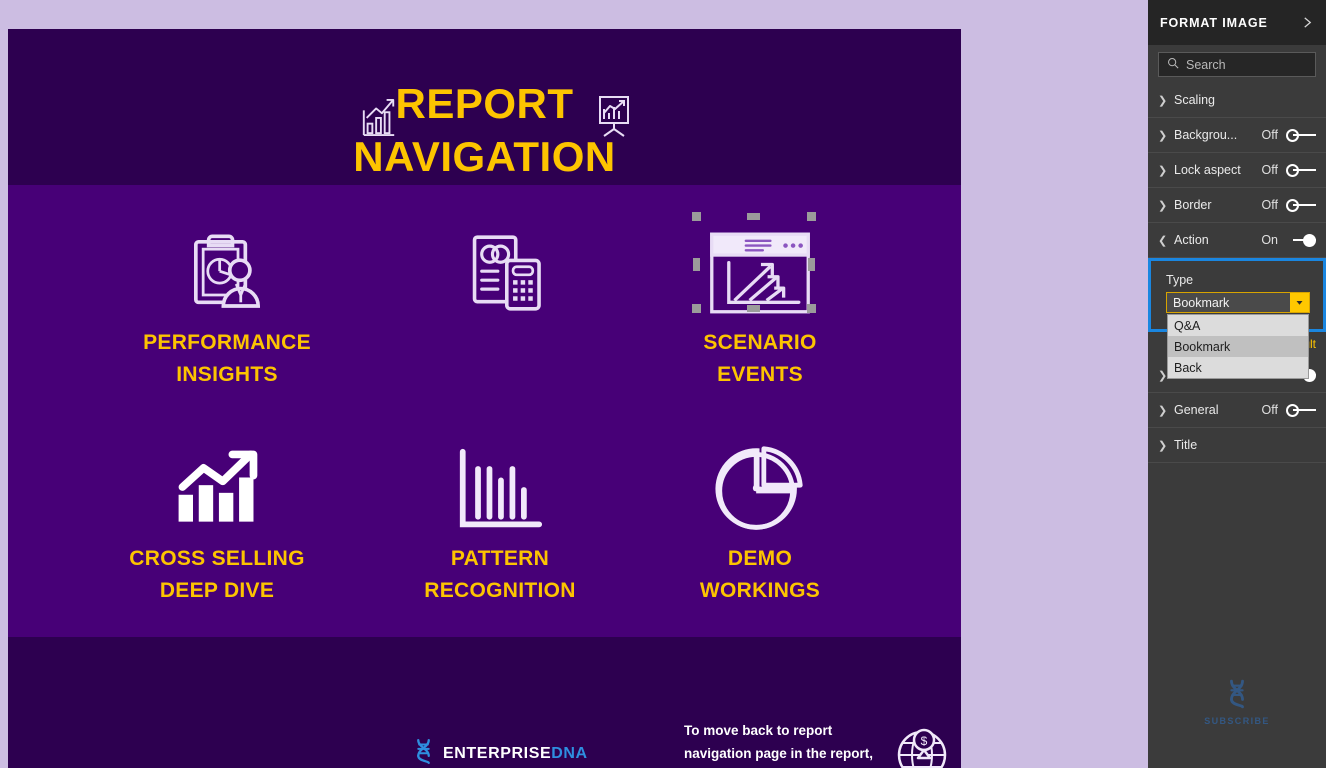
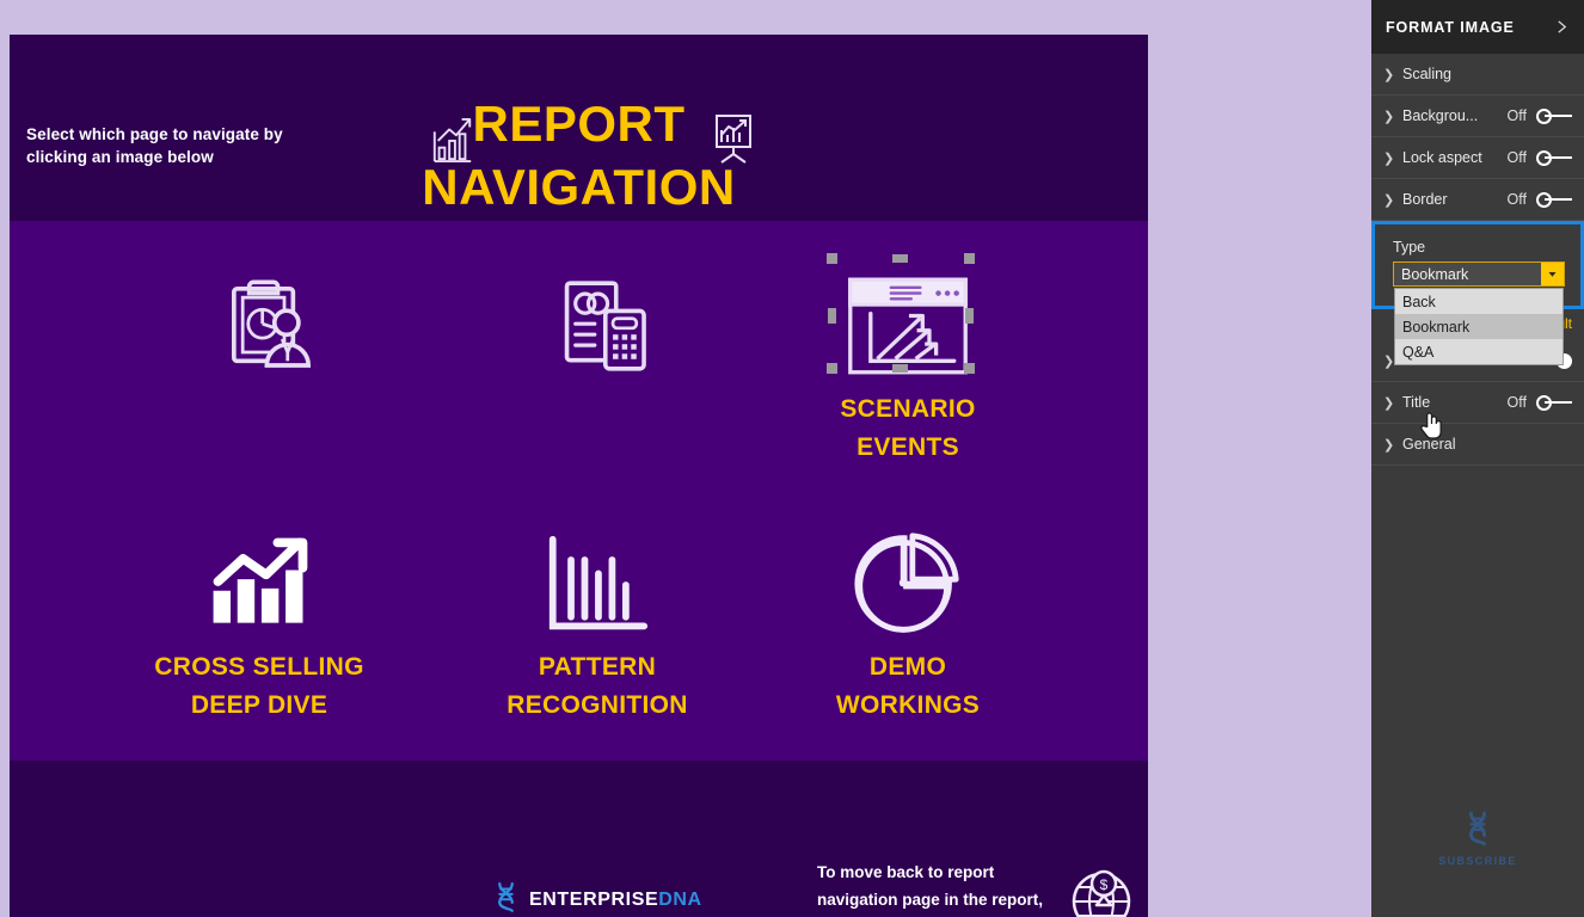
+ Select which page to navigate by clicking an image below
  REPORT
  NAVIGATION
- PERFORMANCE
- INSIGHTS
  SCENARIO
  EVENTS
  CROSS SELLING
  DEEP DIVE
  PATTERN
  RECOGNITION
  DEMO
  WORKINGS
  ENTERPRISEDNA
  To move back to report navigation page in the report,
  $
  FORMAT IMAGE
- Search
  ❯
  Scaling
  ❯
  Backgrou...
  Off
  ❯
  Lock aspect
  Off
  ❯
  Border
  Off
- ❮
- Action
- On
  Type
  Bookmark
- Q&A
+ Back
  Bookmark
- Back
+ Q&A
  ❯
  ❯
- General
+ Title
  Off
  ❯
- Title
+ General
  SUBSCRIBE
